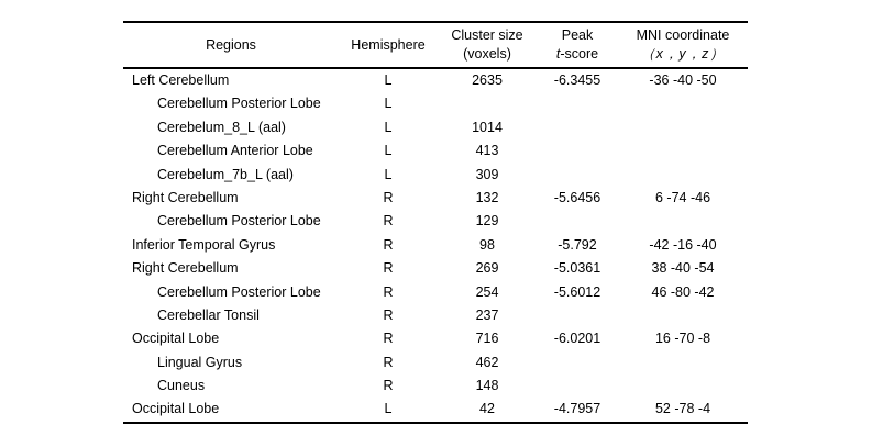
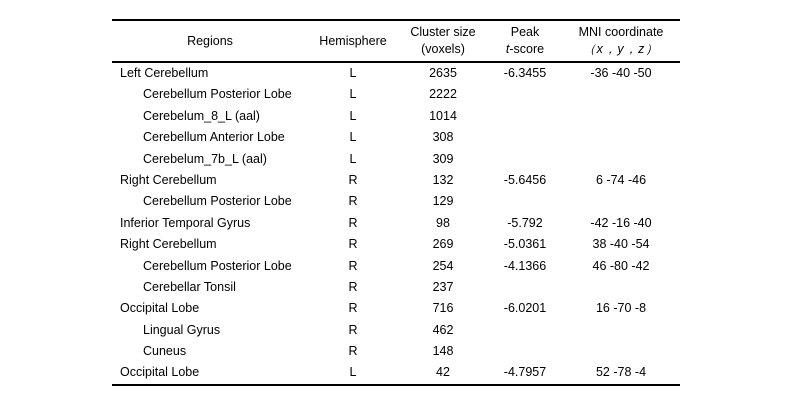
  Regions
  Hemisphere
  Cluster size
  (voxels)
  Peak
  t-score
  MNI coordinate
  （x，y，z）
  Left Cerebellum
  L
  2635
  -6.3455
  -36 -40 -50
  Cerebellum Posterior Lobe
  L
+ 2222
  Cerebelum_8_L (aal)
  L
  1014
  Cerebellum Anterior Lobe
  L
- 413
+ 308
  Cerebelum_7b_L (aal)
  L
  309
  Right Cerebellum
  R
  132
  -5.6456
  6 -74 -46
  Cerebellum Posterior Lobe
  R
  129
  Inferior Temporal Gyrus
  R
  98
  -5.792
  -42 -16 -40
  Right Cerebellum
  R
  269
  -5.0361
  38 -40 -54
  Cerebellum Posterior Lobe
  R
  254
- -5.6012
+ -4.1366
  46 -80 -42
  Cerebellar Tonsil
  R
  237
  Occipital Lobe
  R
  716
  -6.0201
  16 -70 -8
  Lingual Gyrus
  R
  462
  Cuneus
  R
  148
  Occipital Lobe
  L
  42
  -4.7957
  52 -78 -4
